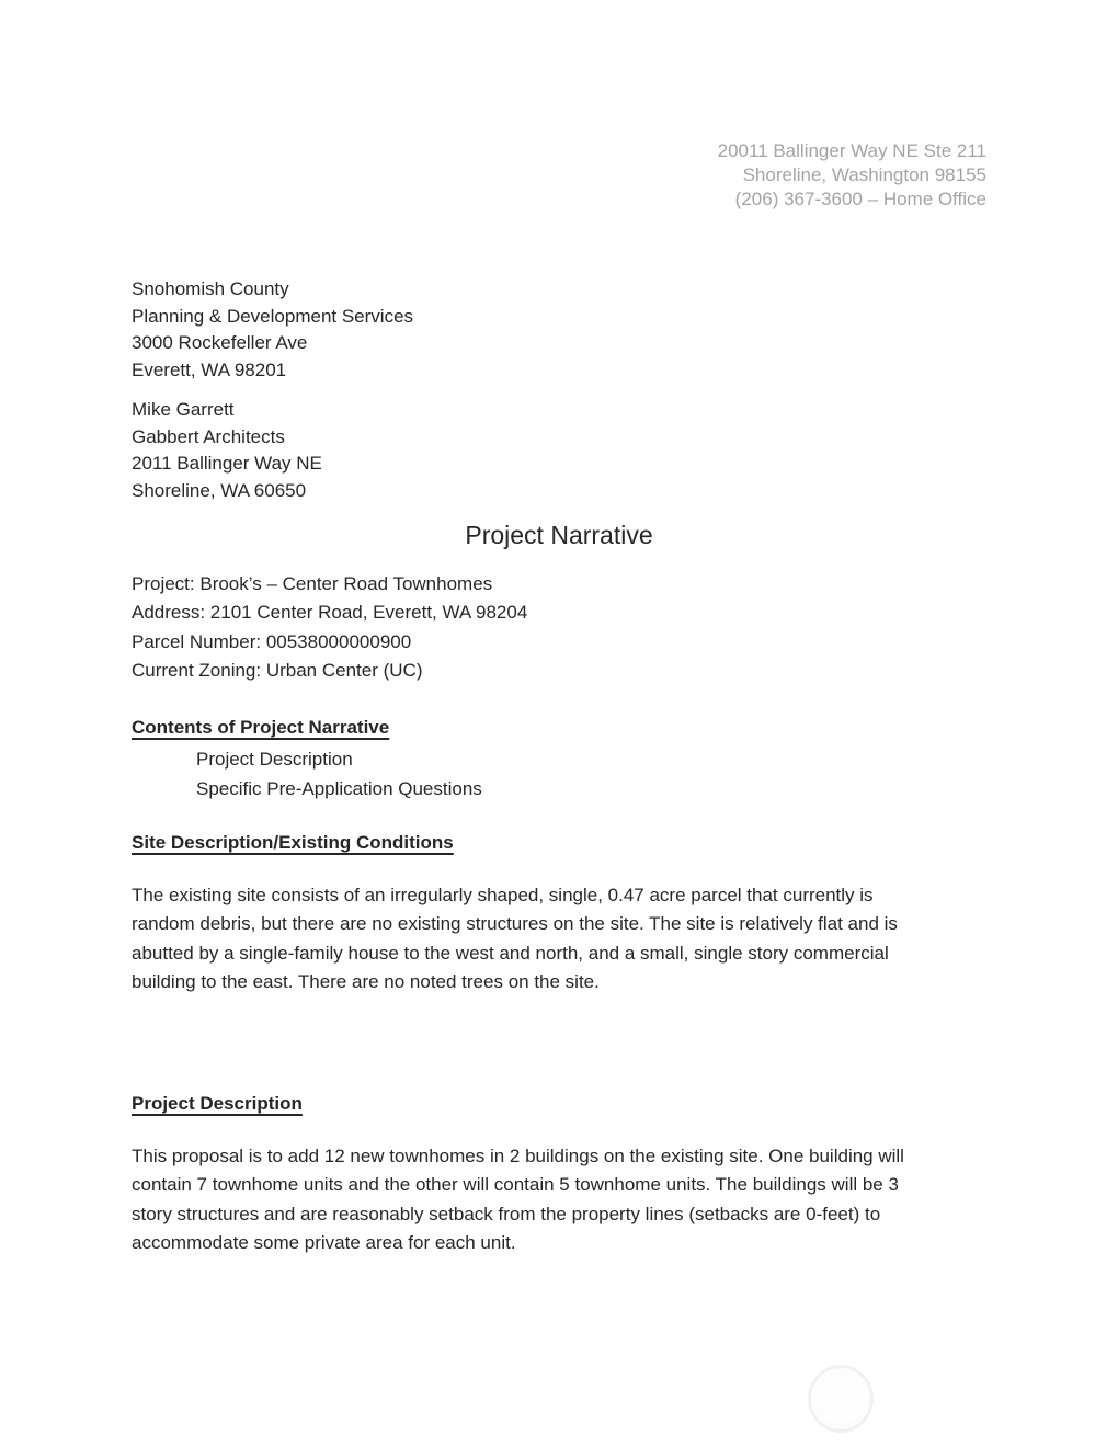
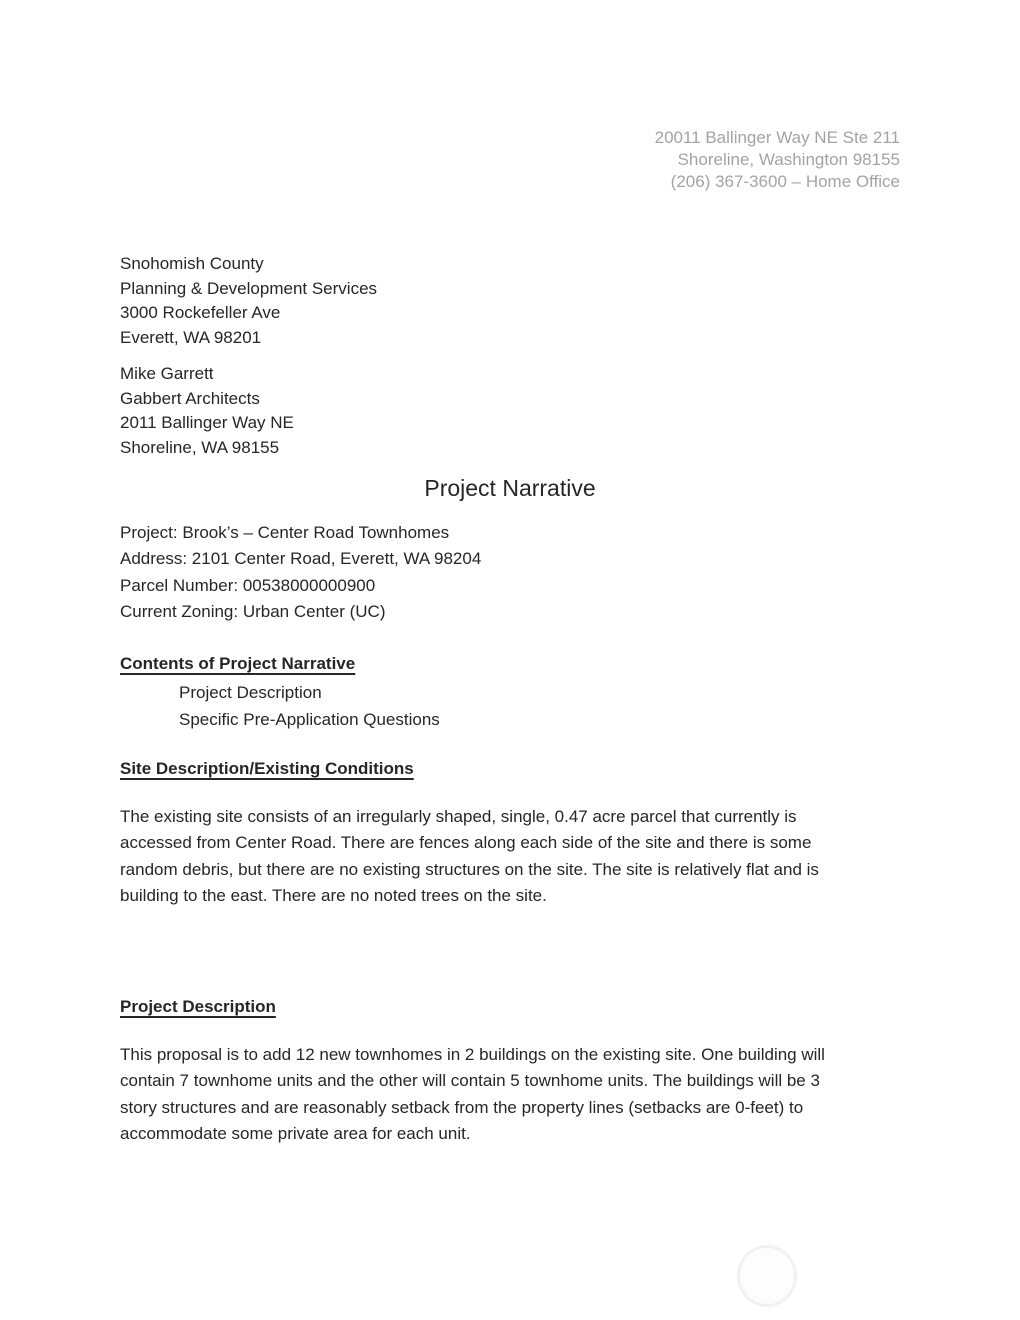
  20011 Ballinger Way NE Ste 211
  Shoreline, Washington 98155
  (206) 367-3600 – Home Office
  Snohomish County
  Planning & Development Services
  3000 Rockefeller Ave
  Everett, WA 98201
  Mike Garrett
  Gabbert Architects
  2011 Ballinger Way NE
- Shoreline, WA 60650
+ Shoreline, WA 98155
  Project Narrative
  Project: Brook’s – Center Road Townhomes
  Address: 2101 Center Road, Everett, WA 98204
  Parcel Number: 00538000000900
  Current Zoning: Urban Center (UC)
  Contents of Project Narrative
  Project Description
  Specific Pre-Application Questions
  Site Description/Existing Conditions
  The existing site consists of an irregularly shaped, single, 0.47 acre parcel that currently is
+ accessed from Center Road. There are fences along each side of the site and there is some
  random debris, but there are no existing structures on the site. The site is relatively flat and is
- abutted by a single-family house to the west and north, and a small, single story commercial
  building to the east. There are no noted trees on the site.
  Project Description
  This proposal is to add 12 new townhomes in 2 buildings on the existing site. One building will
  contain 7 townhome units and the other will contain 5 townhome units. The buildings will be 3
  story structures and are reasonably setback from the property lines (setbacks are 0-feet) to
  accommodate some private area for each unit.
